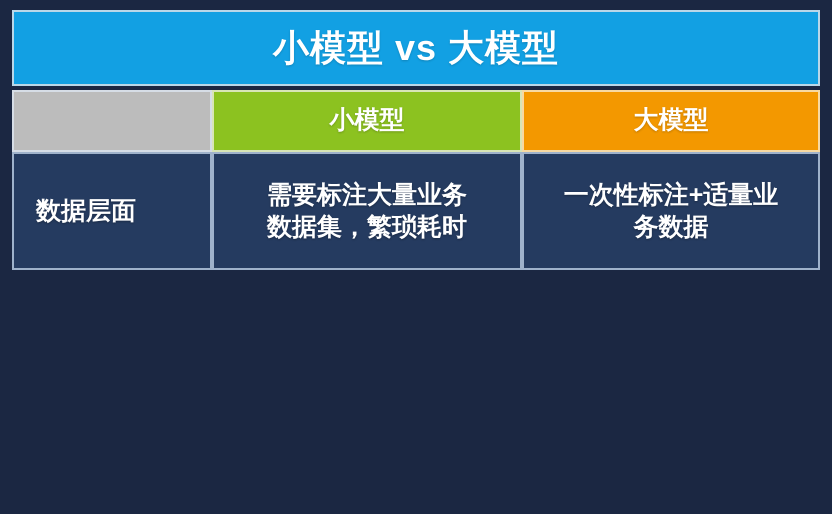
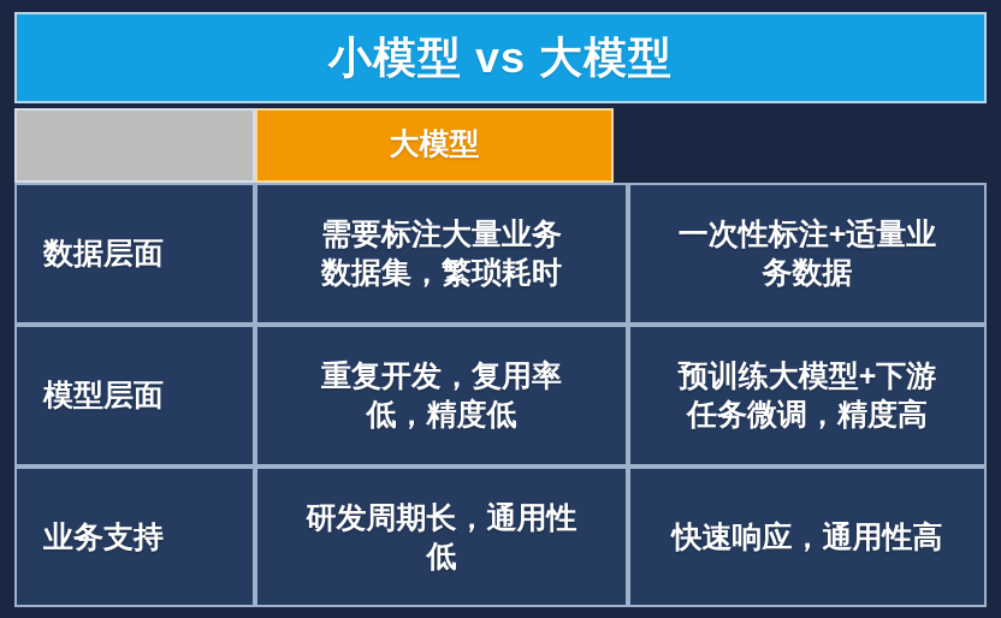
  小模型 vs 大模型
- 小模型
  大模型
  数据层面
  需要标注大量业务
  数据集，繁琐耗时
  一次性标注+适量业
  务数据
+ 模型层面
+ 重复开发，复用率
+ 低，精度低
+ 预训练大模型+下游
+ 任务微调，精度高
+ 业务支持
+ 研发周期长，通用性
+ 低
+ 快速响应，通用性高
